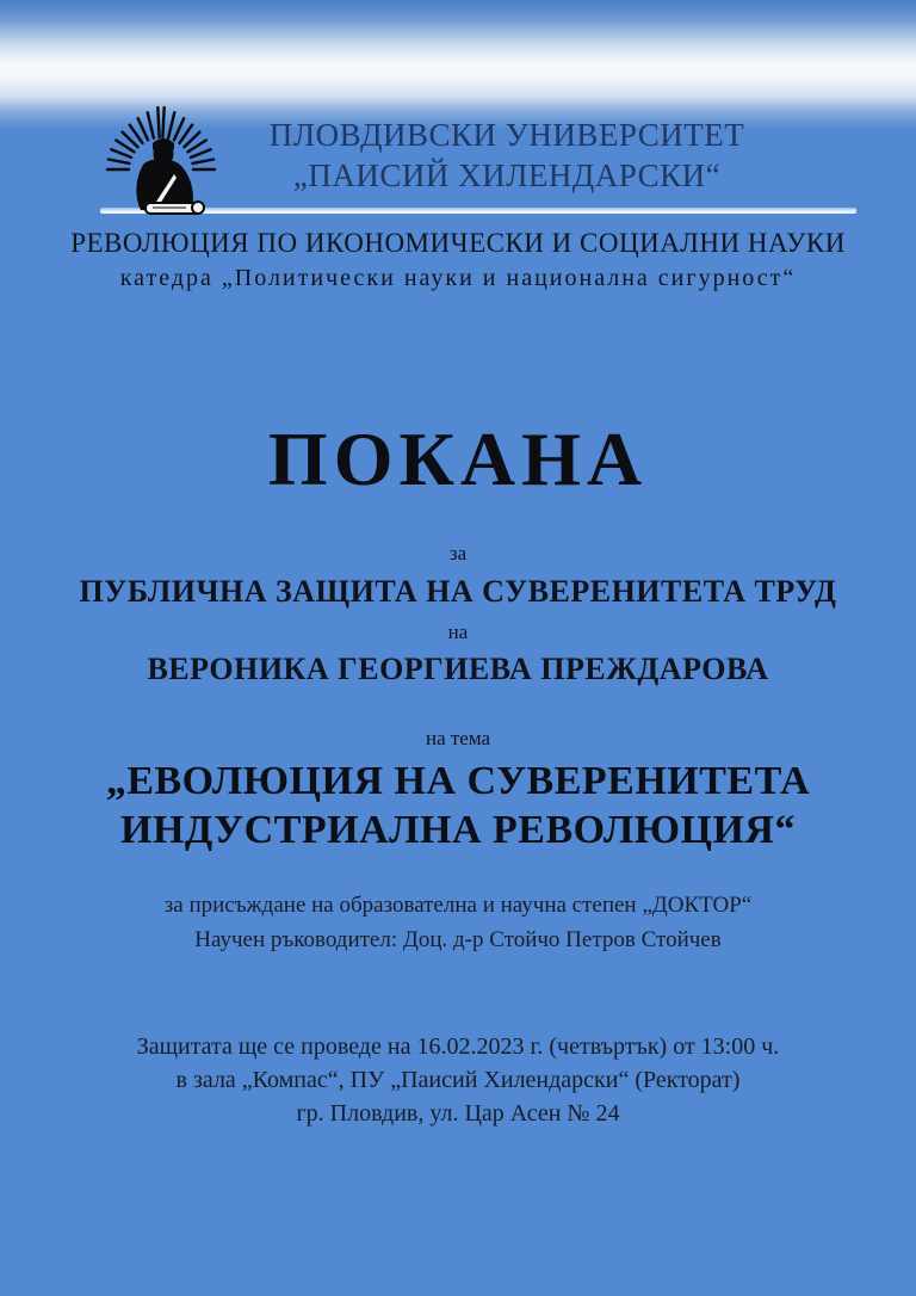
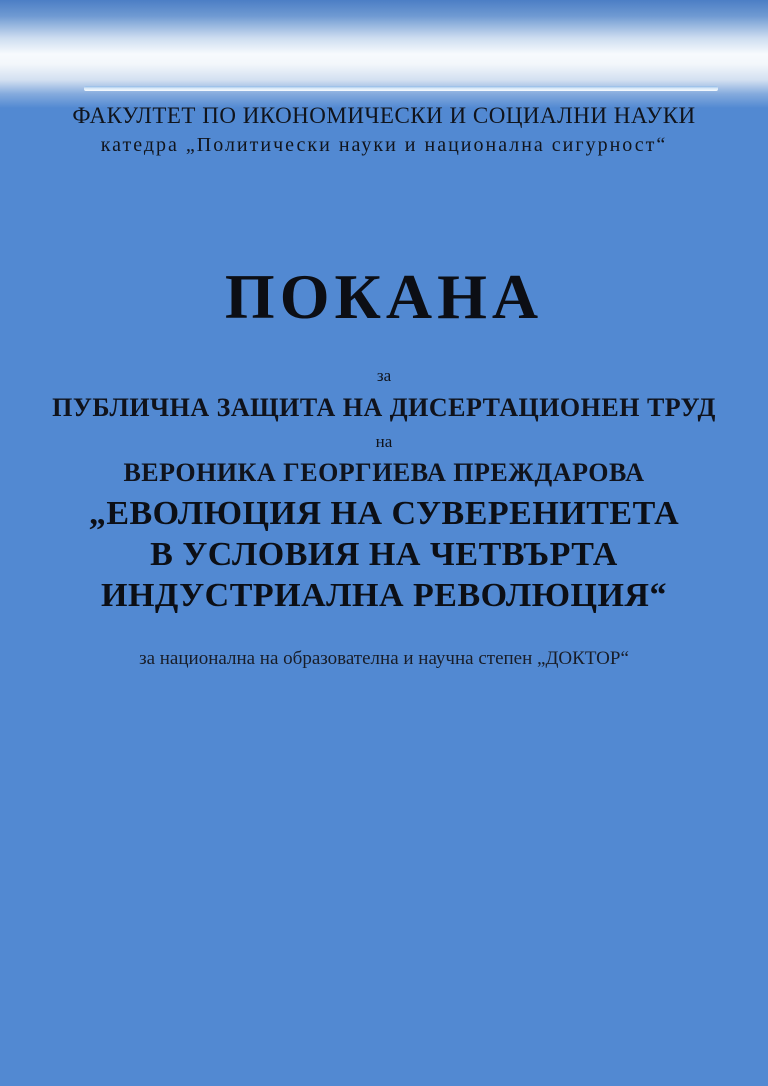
- ПЛОВДИВСКИ УНИВЕРСИТЕТ
- „ПАИСИЙ ХИЛЕНДАРСКИ“
- РЕВОЛЮЦИЯ ПО ИКОНОМИЧЕСКИ И СОЦИАЛНИ НАУКИ
+ ФАКУЛТЕТ ПО ИКОНОМИЧЕСКИ И СОЦИАЛНИ НАУКИ
  катедра „Политически науки и национална сигурност“
  ПОКАНА
  за
- ПУБЛИЧНА ЗАЩИТА НА СУВЕРЕНИТЕТА ТРУД
+ ПУБЛИЧНА ЗАЩИТА НА ДИСЕРТАЦИОНЕН ТРУД
  на
  ВЕРОНИКА ГЕОРГИЕВА ПРЕЖДАРОВА
- на тема
  „ЕВОЛЮЦИЯ НА СУВЕРЕНИТЕТА
+ В УСЛОВИЯ НА ЧЕТВЪРТА
  ИНДУСТРИАЛНА РЕВОЛЮЦИЯ“
- за присъждане на образователна и научна степен „ДОКТОР“
+ за национална на образователна и научна степен „ДОКТОР“
- Научен ръководител: Доц. д-р Стойчо Петров Стойчев
- Защитата ще се проведе на 16.02.2023 г. (четвъртък) от 13:00 ч.
- в зала „Компас“, ПУ „Паисий Хилендарски“ (Ректорат)
- гр. Пловдив, ул. Цар Асен № 24
